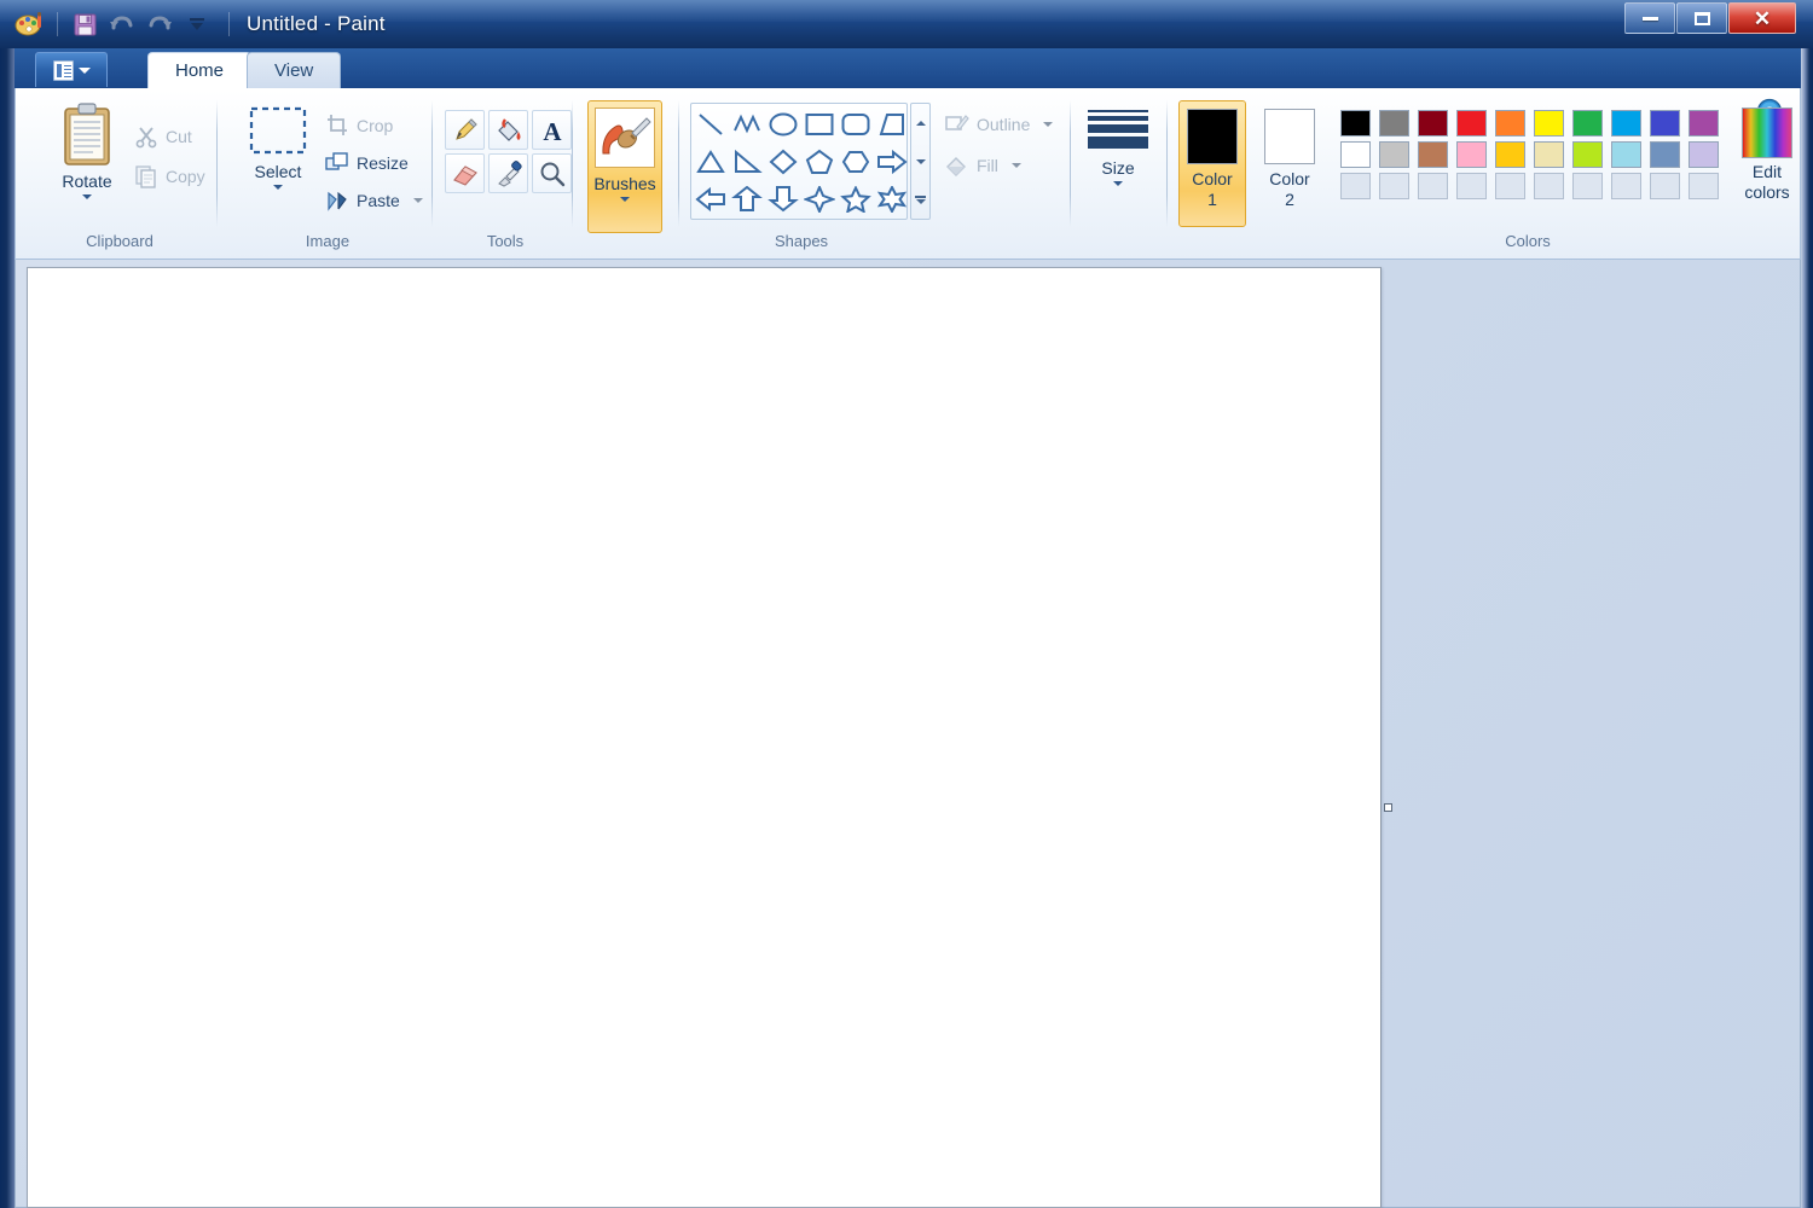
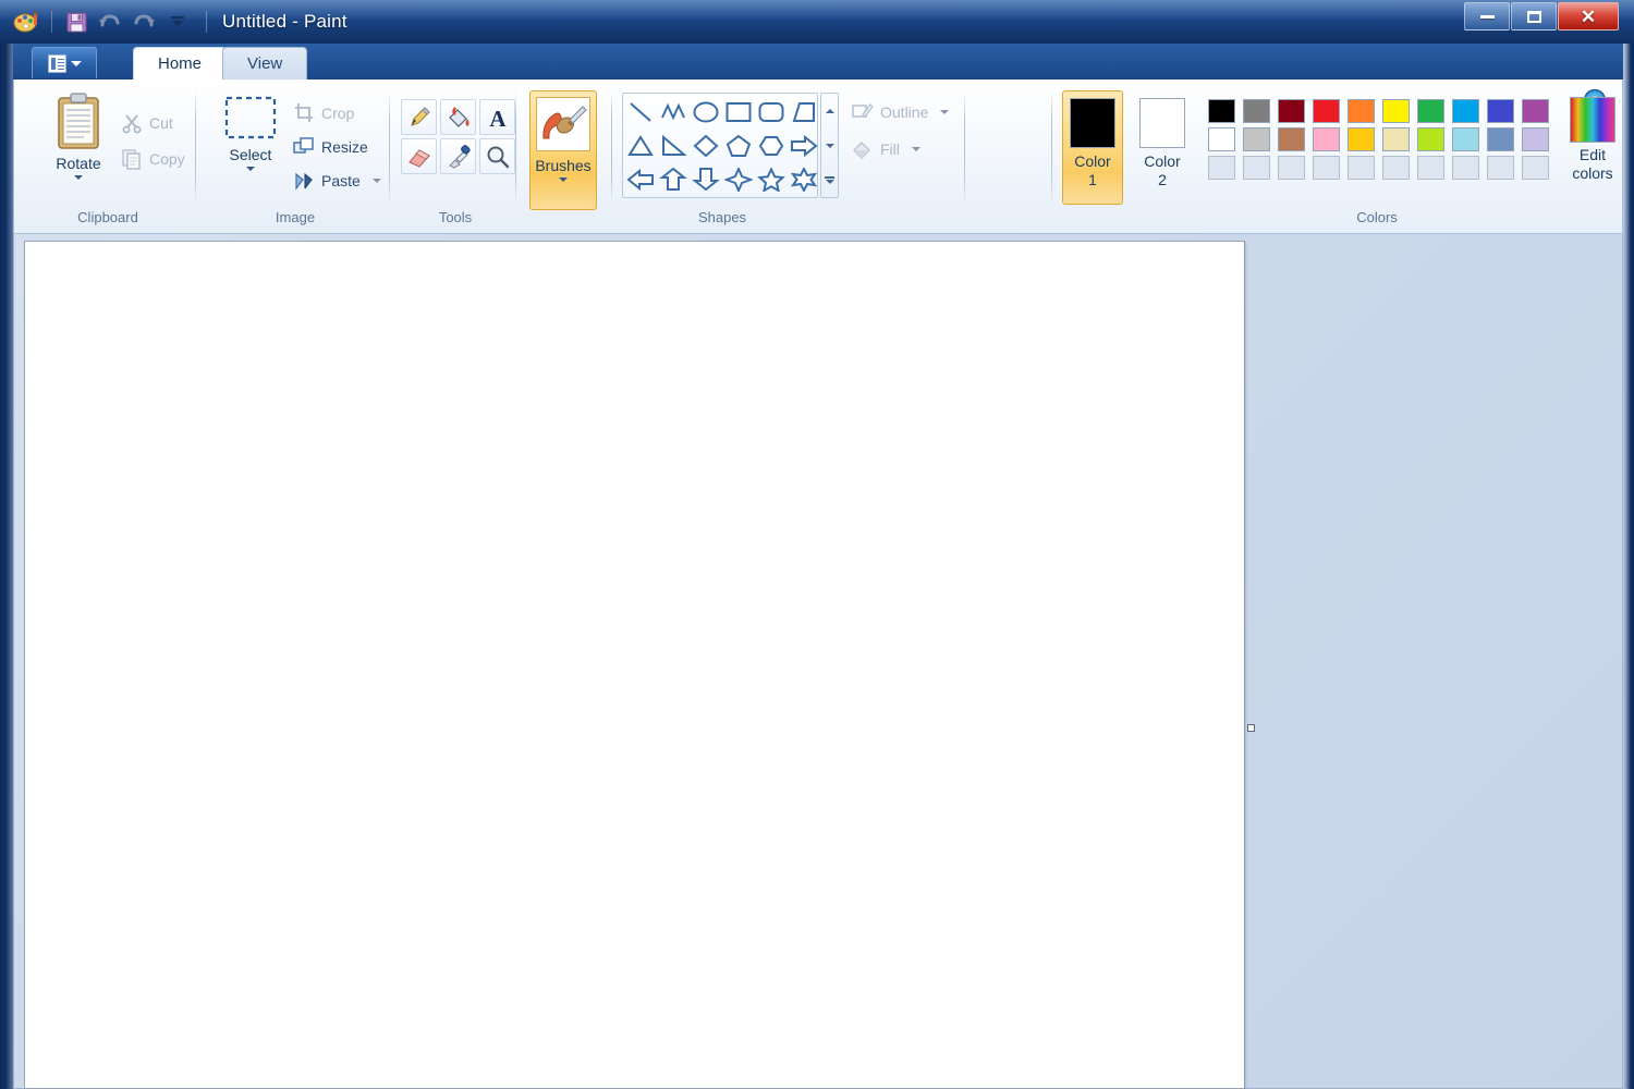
  Untitled - Paint
  ✕
  Home
  View
  Rotate
  Cut
  Copy
  Clipboard
  Select
  Crop
  Resize
  Paste
  Image
  A
  Tools
  Brushes
  Outline
  Fill
  Shapes
- Size
  Color
  1
  Color
  2
  Edit
  colors
  Colors
